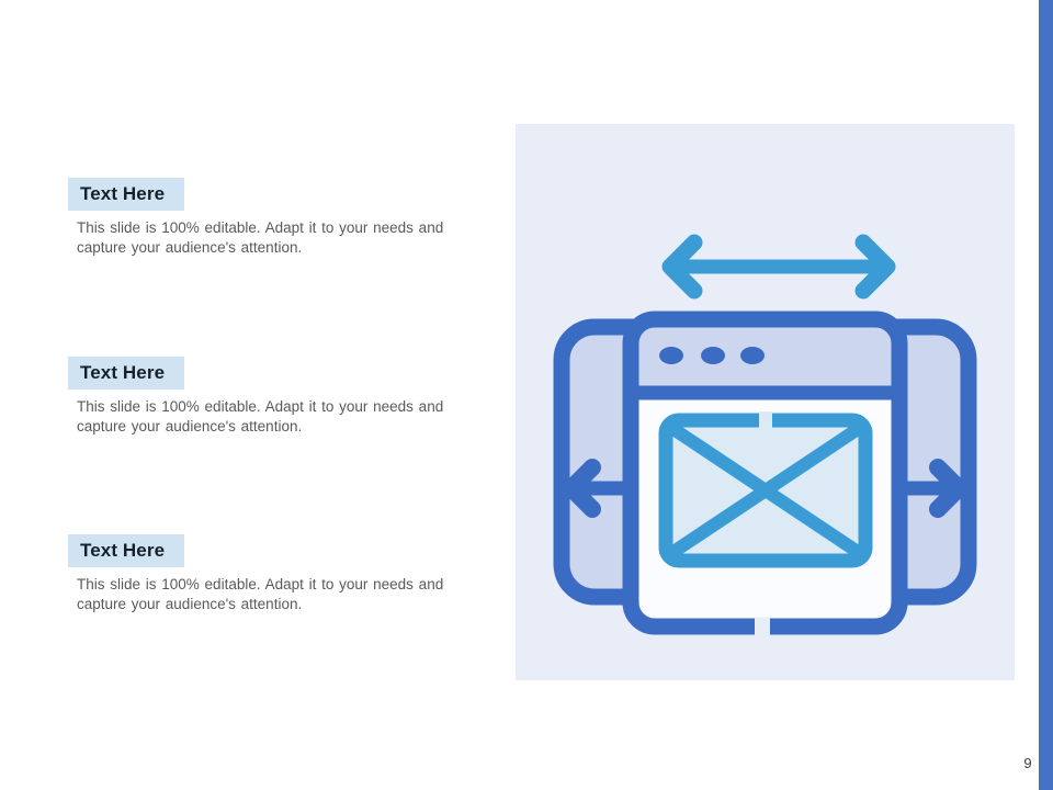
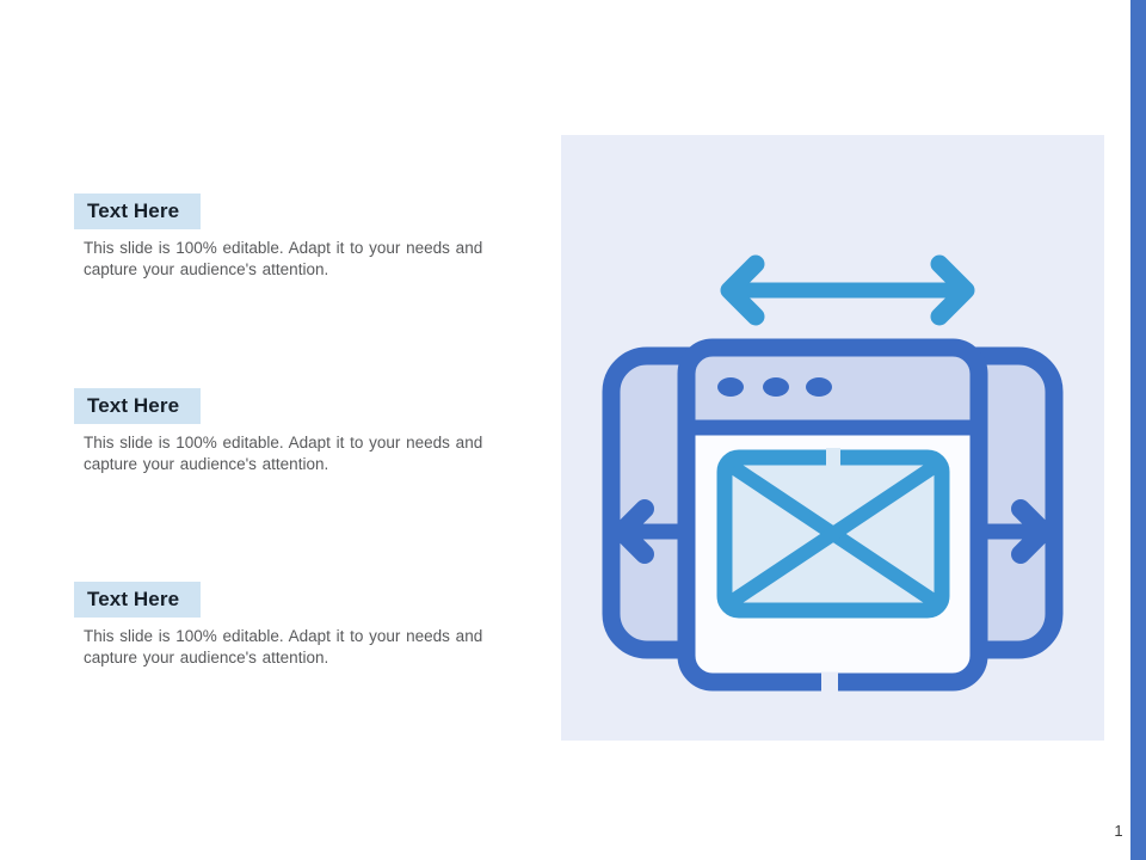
  Text Here
  This slide is 100% editable. Adapt it to your needs and capture your audience's attention.
  Text Here
  This slide is 100% editable. Adapt it to your needs and capture your audience's attention.
  Text Here
  This slide is 100% editable. Adapt it to your needs and capture your audience's attention.
- 9
+ 1
